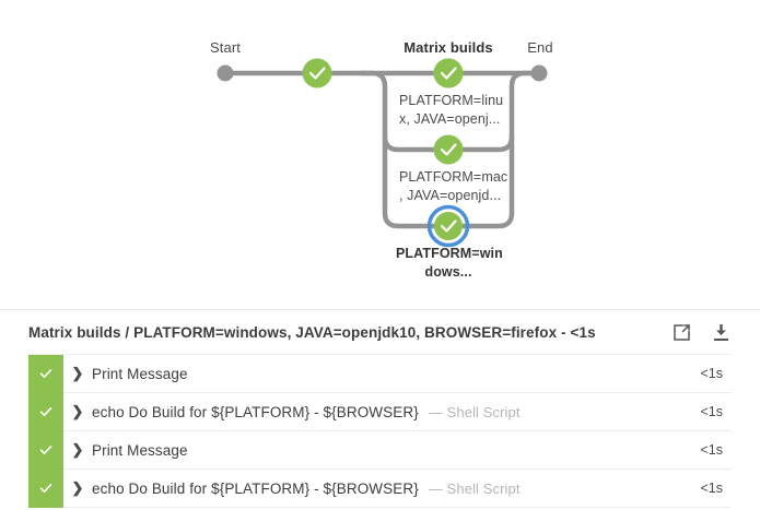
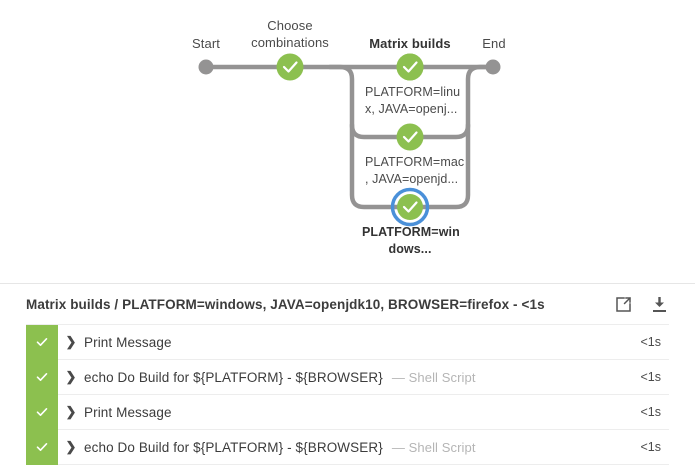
  Start
+ Choose
+ combinations
  Matrix builds
  End
  PLATFORM=linu x, JAVA=openj...
  PLATFORM=mac , JAVA=openjd...
  PLATFORM=win dows...
  Matrix builds / PLATFORM=windows, JAVA=openjdk10, BROWSER=firefox - <1s
  ❯
  Print Message
  <1s
  ❯
  echo Do Build for ${PLATFORM} - ${BROWSER}
  — Shell Script
  <1s
  ❯
  Print Message
  <1s
  ❯
  echo Do Build for ${PLATFORM} - ${BROWSER}
  — Shell Script
  <1s
